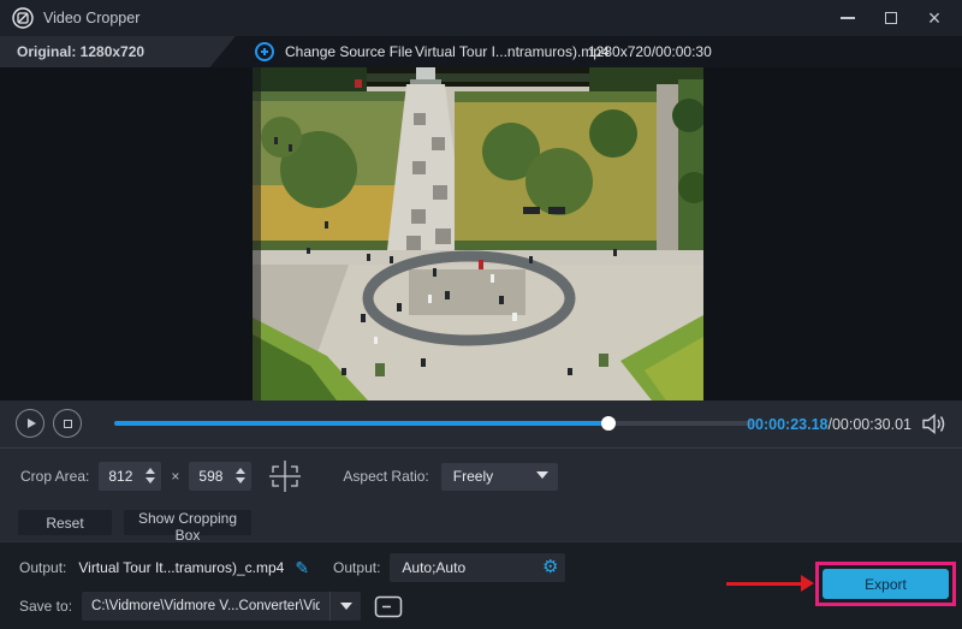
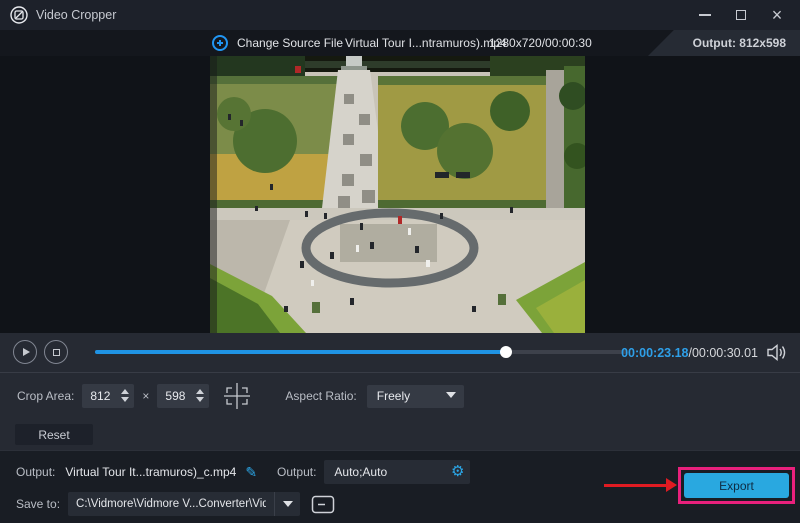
  Video Cropper
  ×
- Original: 1280x720
  Change Source File
  Virtual Tour I...ntramuros).mp4
  1280x720/00:00:30
+ Output: 812x598
  00:00:23.18
  /00:00:30.01
  Crop Area:
  812
  ×
  598
  Aspect Ratio:
  Freely
  Reset
- Show Cropping Box
  Output:
  Virtual Tour It...tramuros)_c.mp4
  ✎
  Output:
  Auto;Auto
  ⚙
  Save to:
  C:\Vidmore\Vidmore V...Converter\Vid
  Export
